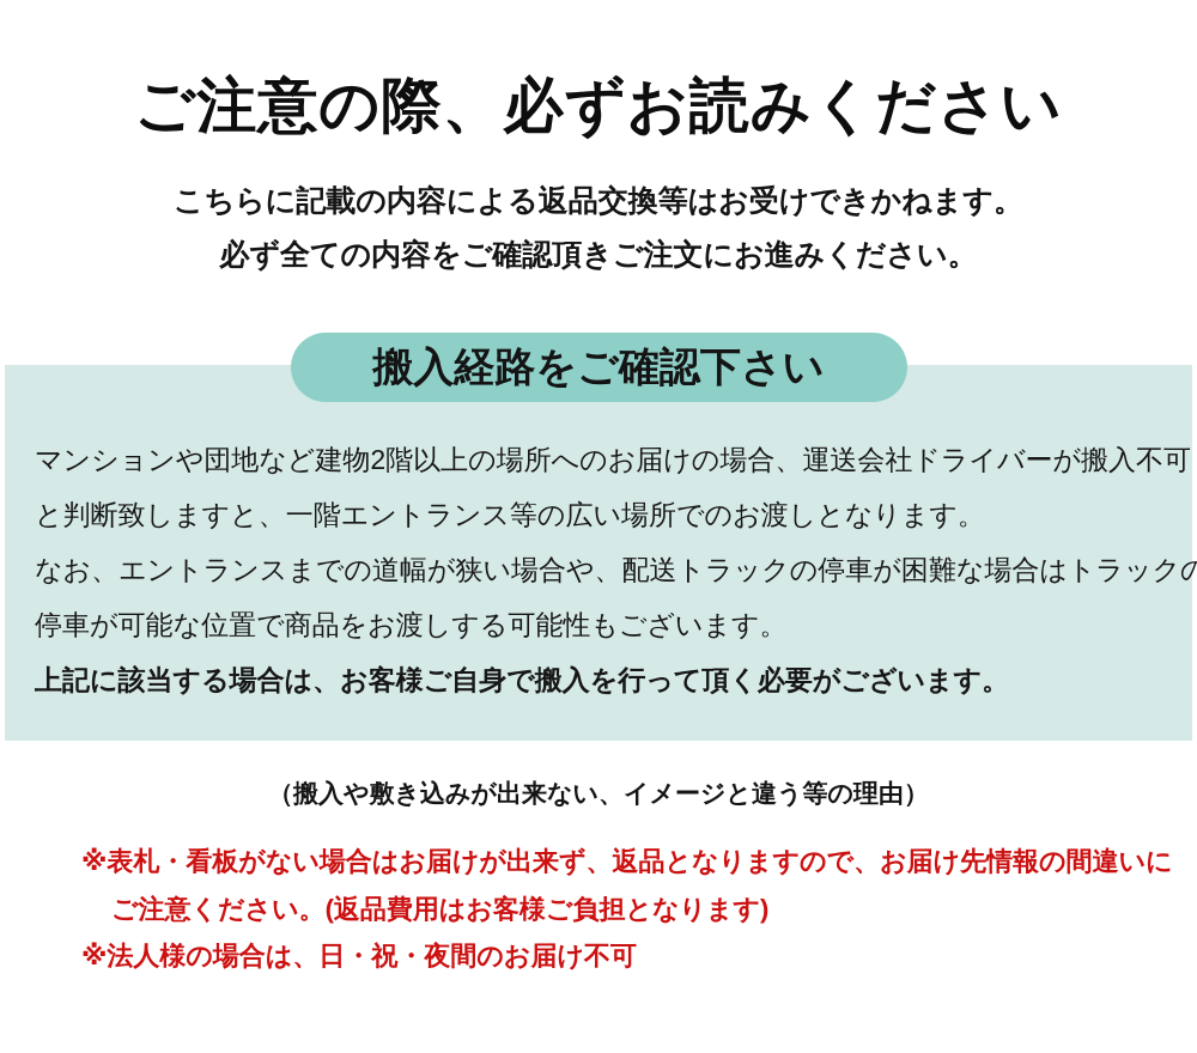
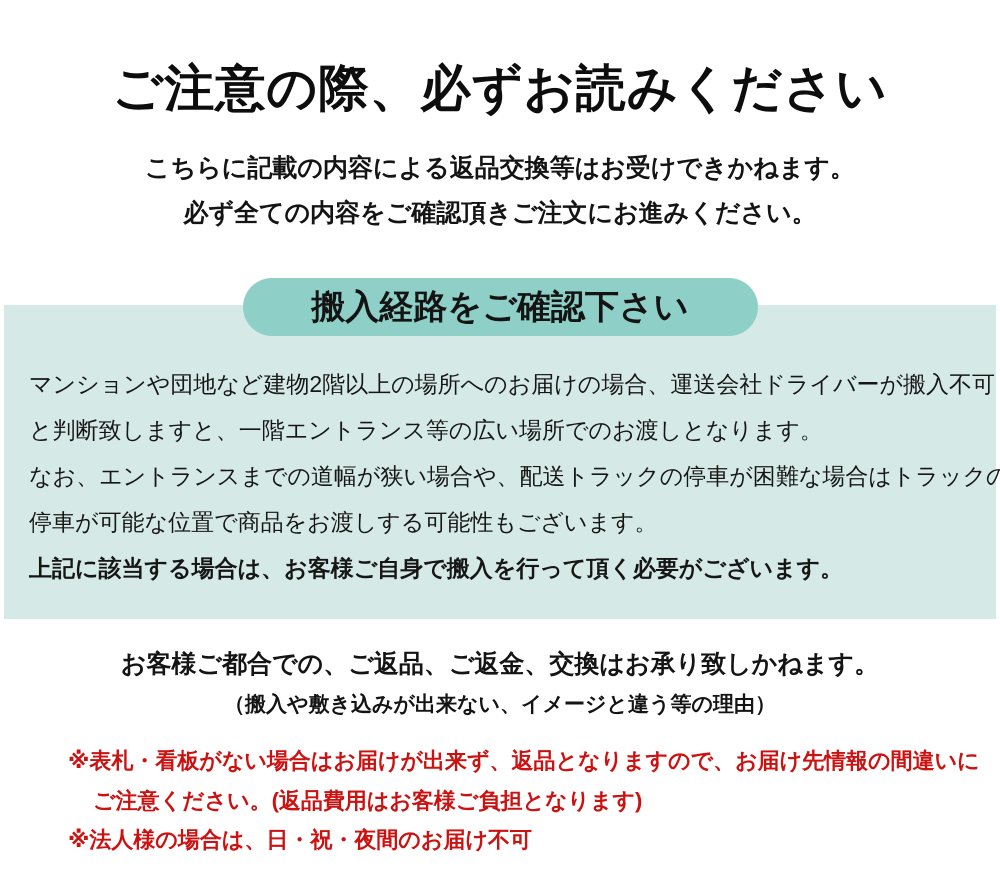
  ご注意の際、必ずお読みください
  こちらに記載の内容による返品交換等はお受けできかねます。
  必ず全ての内容をご確認頂きご注文にお進みください。
  搬入経路をご確認下さい
  マンションや団地など建物2階以上の場所へのお届けの場合、運送会社ドライバーが搬入不可
  と判断致しますと、一階エントランス等の広い場所でのお渡しとなります。
  なお、エントランスまでの道幅が狭い場合や、配送トラックの停車が困難な場合はトラックの
  停車が可能な位置で商品をお渡しする可能性もございます。
  上記に該当する場合は、お客様ご自身で搬入を行って頂く必要がございます。
+ お客様ご都合での、ご返品、ご返金、交換はお承り致しかねます。
  （搬入や敷き込みが出来ない、イメージと違う等の理由）
  ※表札・看板がない場合はお届けが出来ず、返品となりますので、お届け先情報の間違いに
  ご注意ください。(返品費用はお客様ご負担となります)
  ※法人様の場合は、日・祝・夜間のお届け不可
